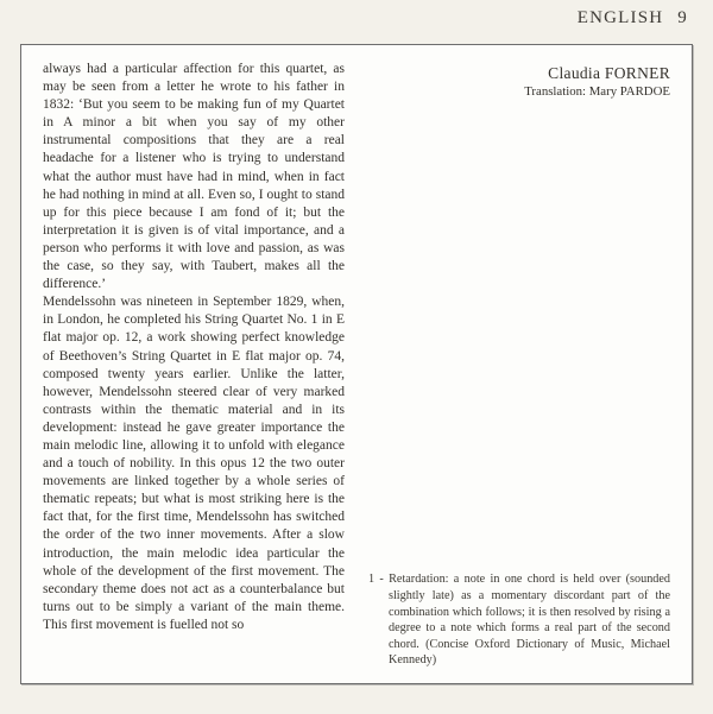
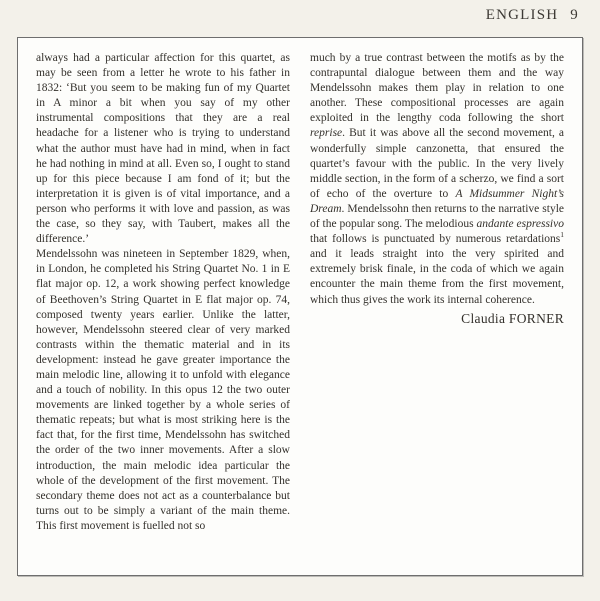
  ENGLISH 9
  always had a particular affection for this quartet, as may be seen from a letter he wrote to his father in 1832: ‘But you seem to be making fun of my Quartet in A minor a bit when you say of my other instrumental compositions that they are a real headache for a listener who is trying to understand what the author must have had in mind, when in fact he had nothing in mind at all. Even so, I ought to stand up for this piece because I am fond of it; but the interpretation it is given is of vital importance, and a person who performs it with love and passion, as was the case, so they say, with Taubert, makes all the difference.’
  Mendelssohn was nineteen in September 1829, when, in London, he completed his String Quartet No. 1 in E flat major op. 12, a work showing perfect knowledge of Beethoven’s String Quartet in E flat major op. 74, composed twenty years earlier. Unlike the latter, however, Mendelssohn steered clear of very marked contrasts within the thematic material and in its development: instead he gave greater importance the main melodic line, allowing it to unfold with elegance and a touch of nobility. In this opus 12 the two outer movements are linked together by a whole series of thematic repeats; but what is most striking here is the fact that, for the first time, Mendelssohn has switched the order of the two inner movements. After a slow introduction, the main melodic idea particular the whole of the development of the first movement. The secondary theme does not act as a counterbalance but turns out to be simply a variant of the main theme. This first movement is fuelled not so
+ much by a true contrast between the motifs as by the contrapuntal dialogue between them and the way Mendelssohn makes them play in relation to one another. These compositional processes are again exploited in the lengthy coda following the short reprise. But it was above all the second movement, a wonderfully simple canzonetta, that ensured the quartet’s favour with the public. In the very lively middle section, in the form of a scherzo, we find a sort of echo of the overture to A Midsummer Night’s Dream. Mendelssohn then returns to the narrative style of the popular song. The melodious andante espressivo that follows is punctuated by numerous retardations1 and it leads straight into the very spirited and extremely brisk finale, in the coda of which we again encounter the main theme from the first movement, which thus gives the work its internal coherence.
  Claudia FORNER
- Translation: Mary PARDOE
- 1 - Retardation: a note in one chord is held over (sounded slightly late) as a momentary discordant part of the combination which follows; it is then resolved by rising a degree to a note which forms a real part of the second chord. (Concise Oxford Dictionary of Music, Michael Kennedy)
